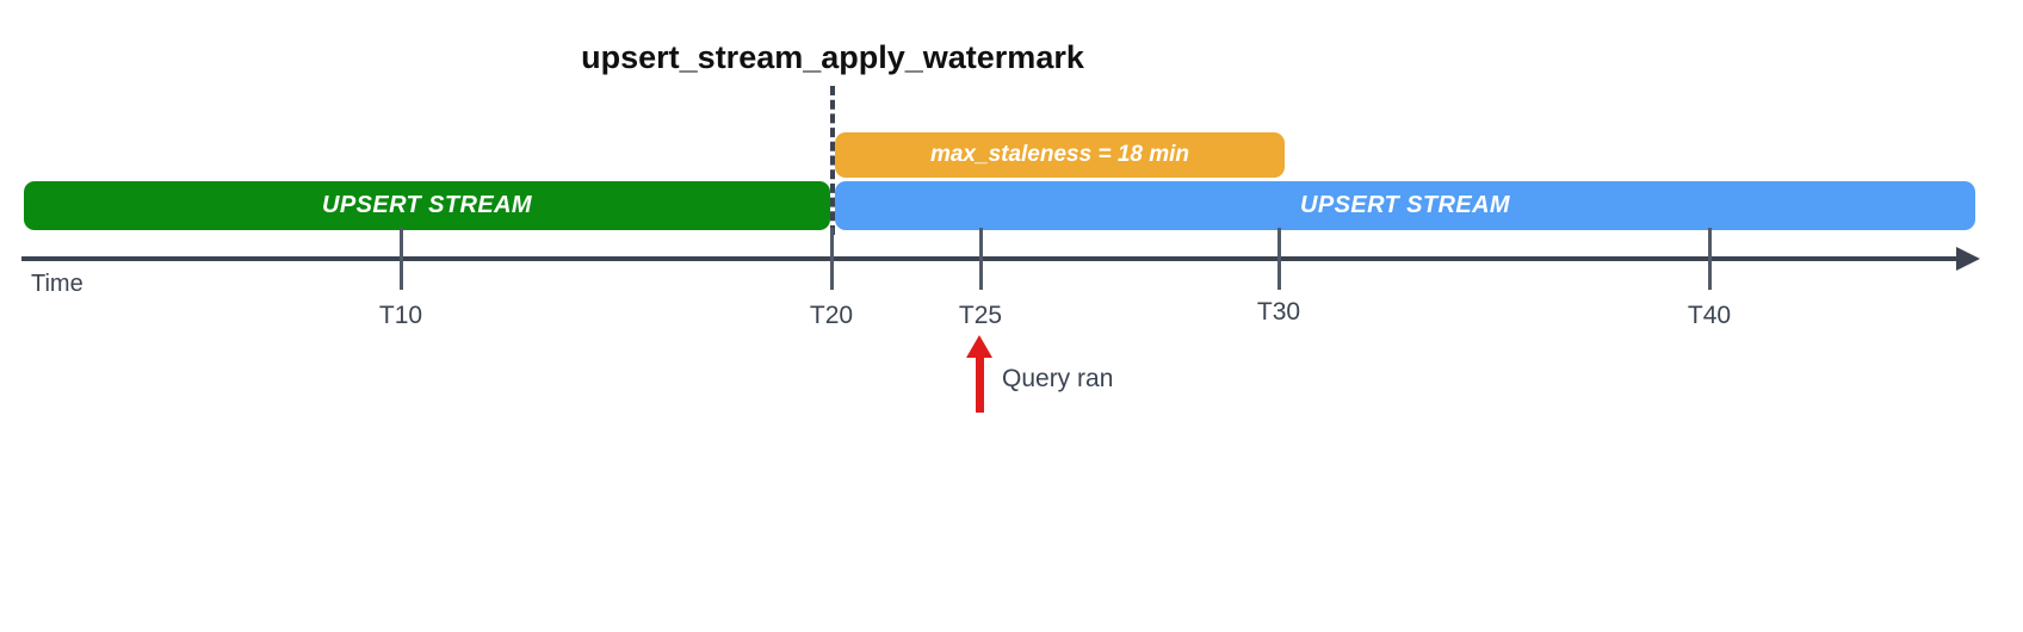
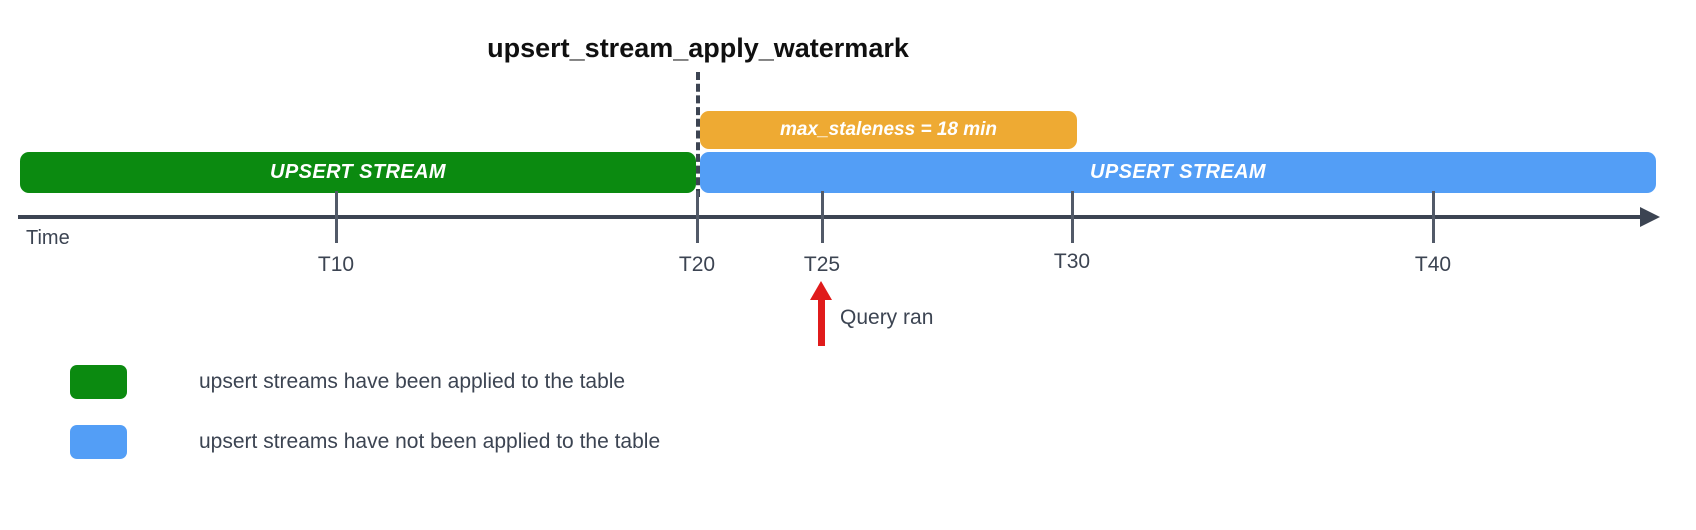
  upsert_stream_apply_watermark
  max_staleness = 18 min
  UPSERT STREAM
  UPSERT STREAM
  Time
  T10
  T20
  T25
  T30
  T40
  Query ran
+ upsert streams have been applied to the table
+ upsert streams have not been applied to the table
